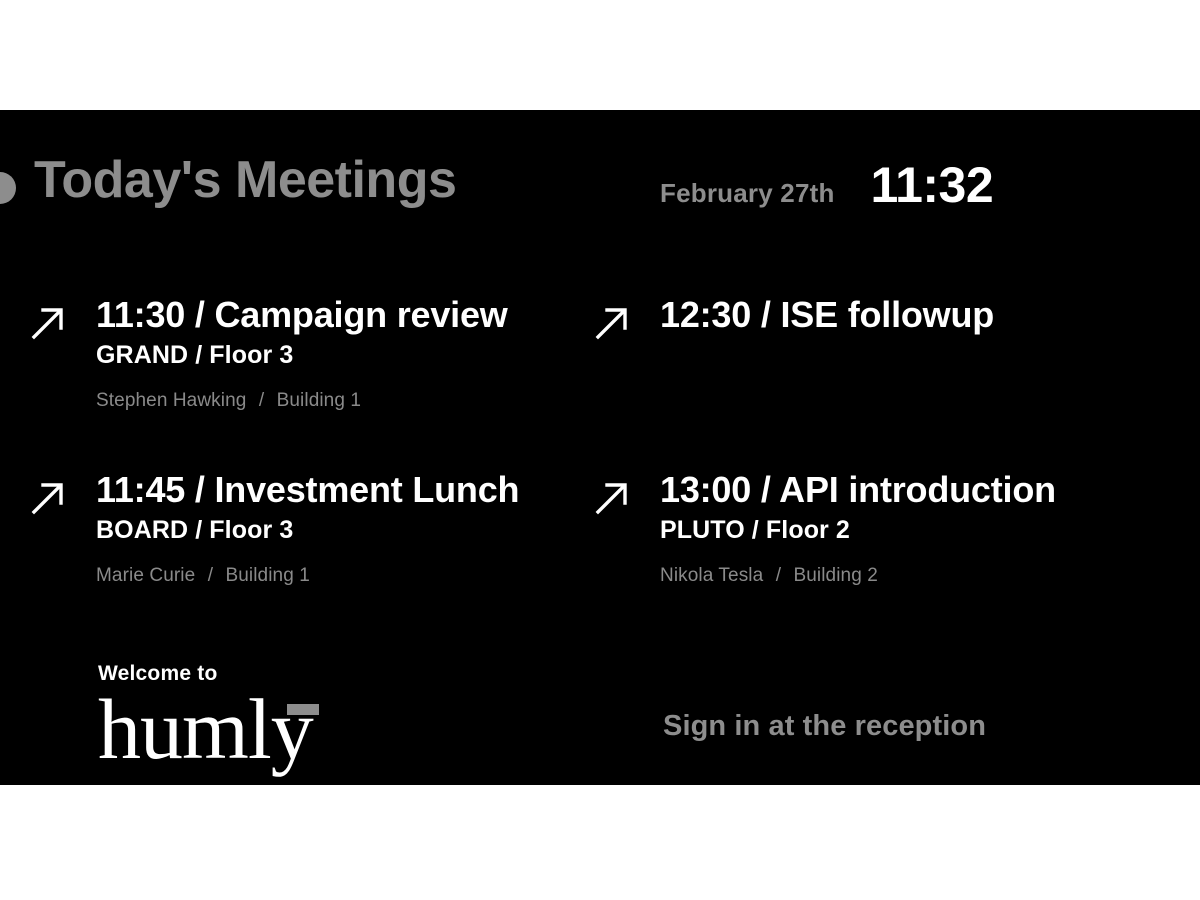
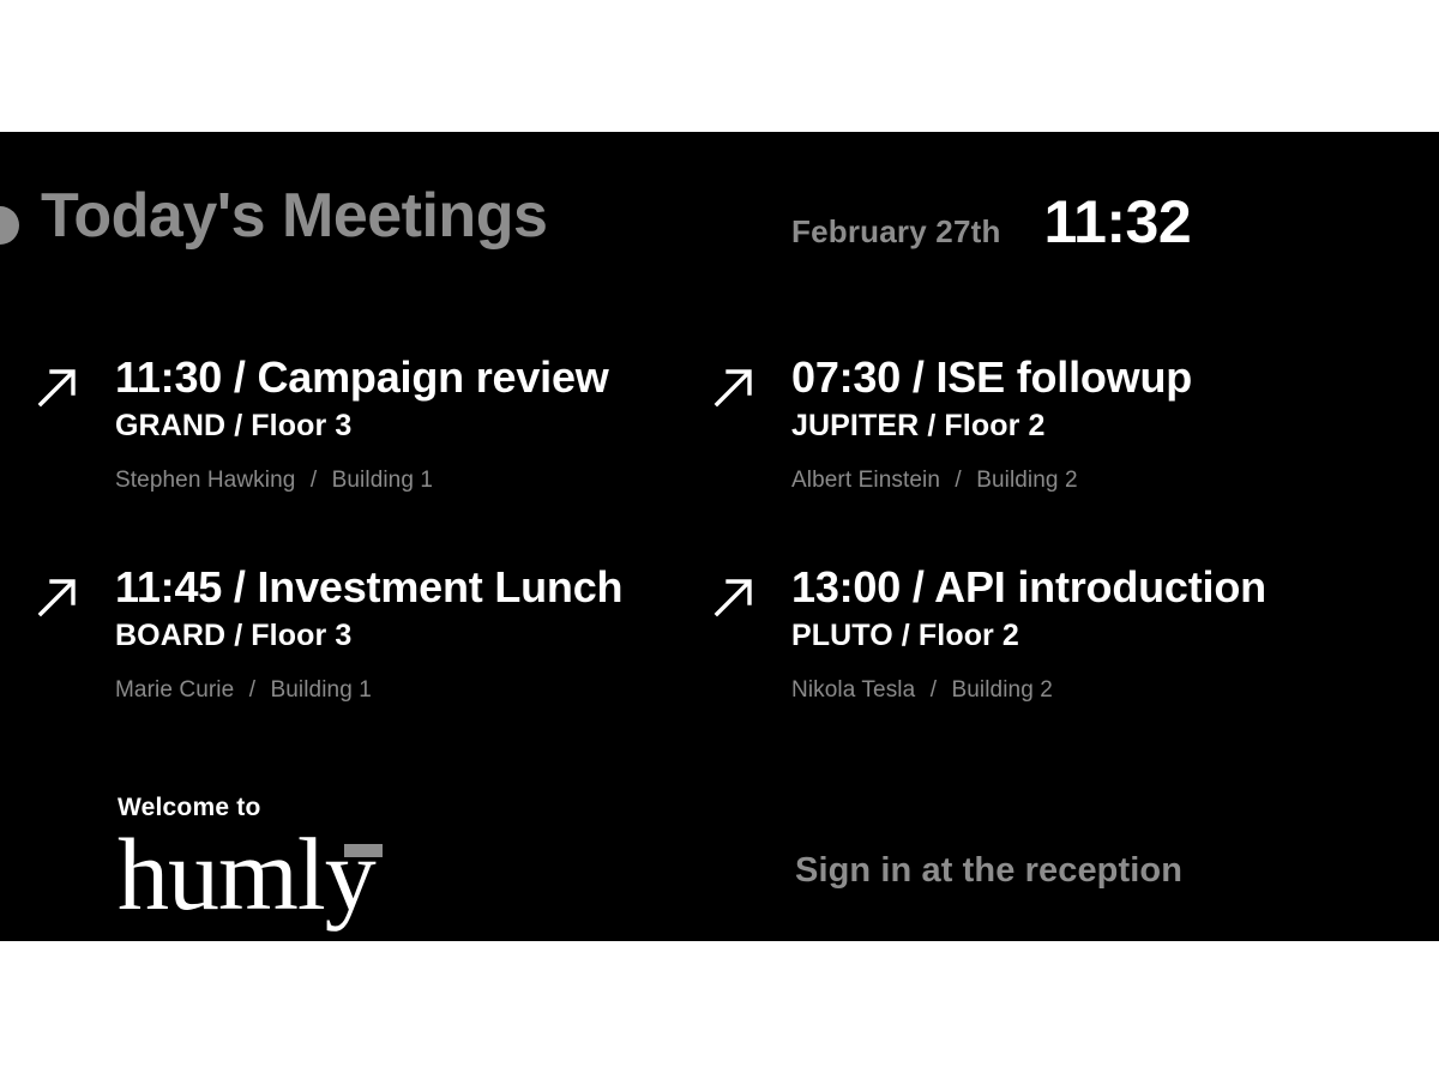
  Today's Meetings
  February 27th
  11:32
  11:30 / Campaign review
  GRAND / Floor 3
  Stephen Hawking / Building 1
- 12:30 / ISE followup
+ 07:30 / ISE followup
+ JUPITER / Floor 2
+ Albert Einstein / Building 2
  11:45 / Investment Lunch
  BOARD / Floor 3
  Marie Curie / Building 1
  13:00 / API introduction
  PLUTO / Floor 2
  Nikola Tesla / Building 2
  Welcome to
  humly
  Sign in at the reception
